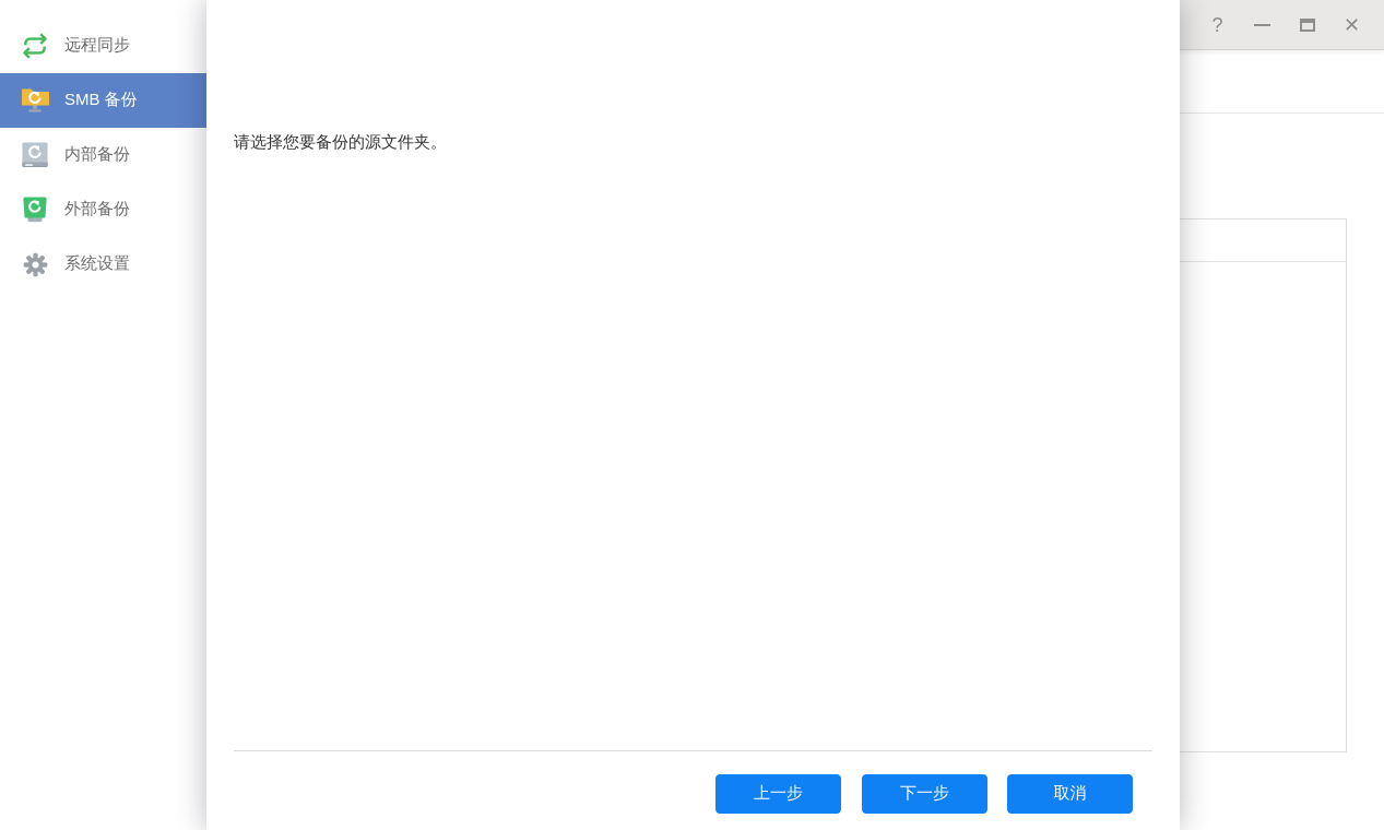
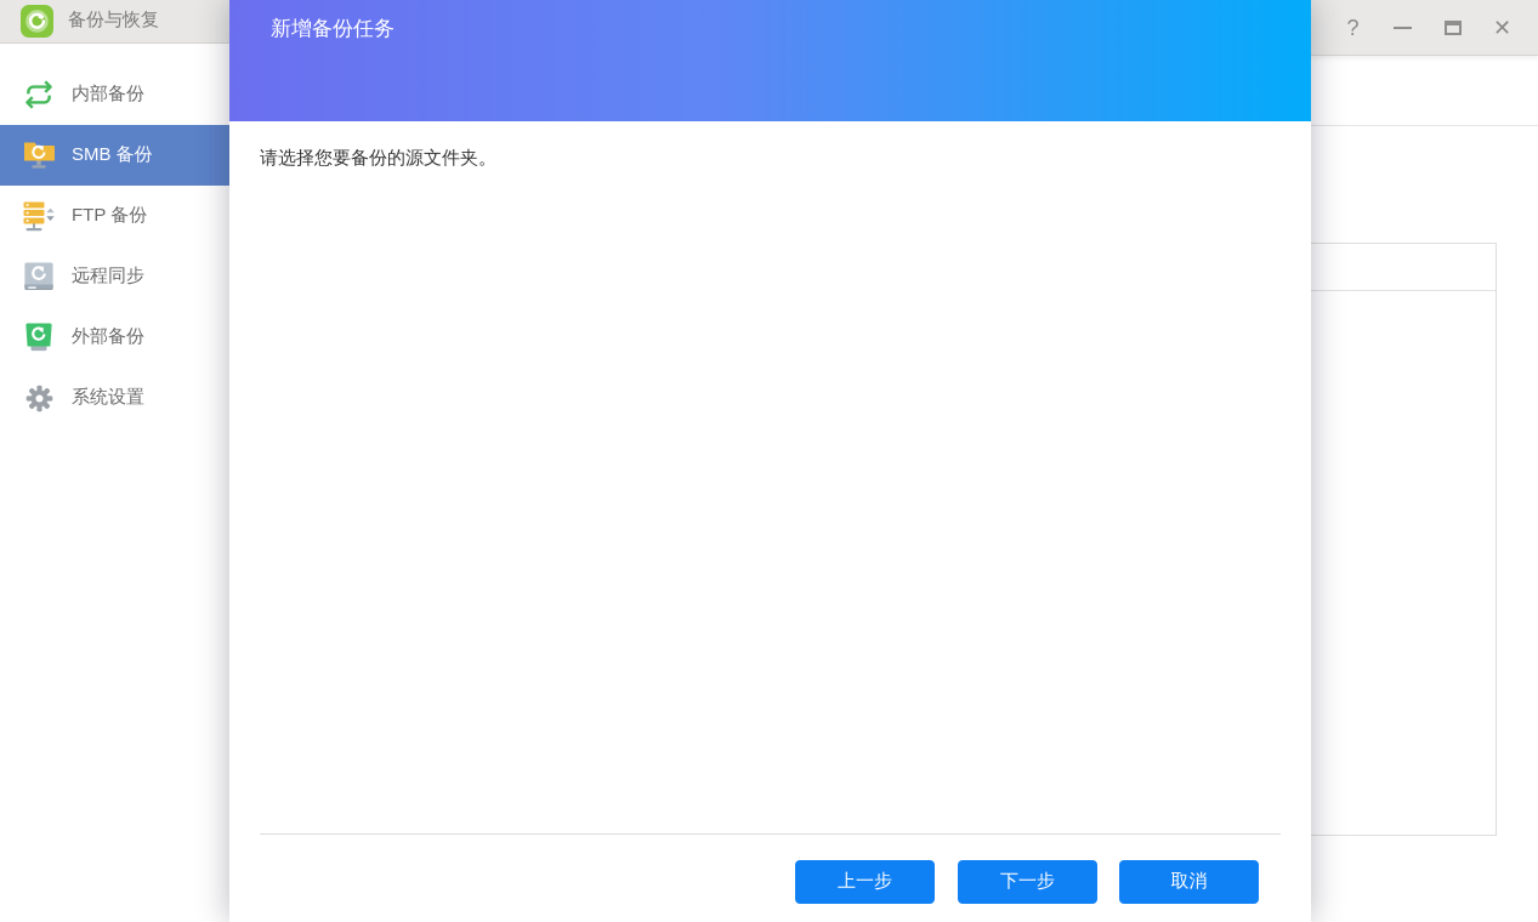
+ 备份与恢复
- 远程同步
+ 内部备份
  SMB 备份
+ FTP 备份
- 内部备份
+ 远程同步
  外部备份
  系统设置
  ?
  ✕
+ 新增备份任务
  请选择您要备份的源文件夹。
  上一步
  下一步
  取消
